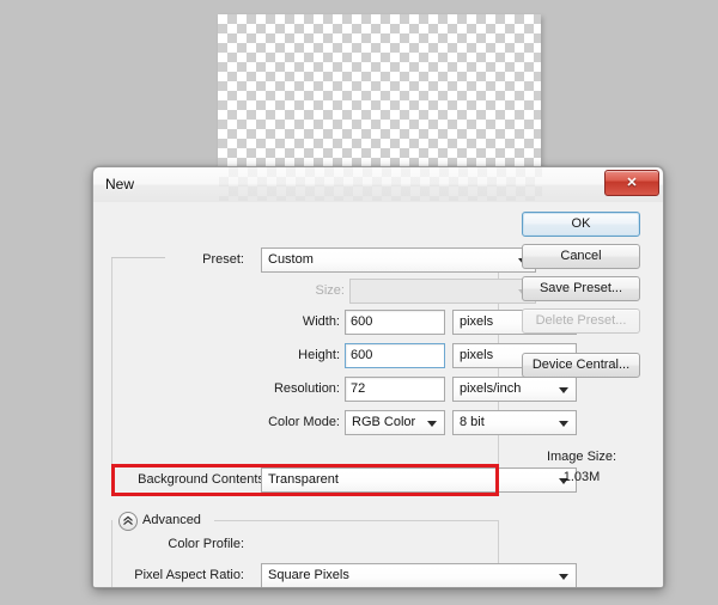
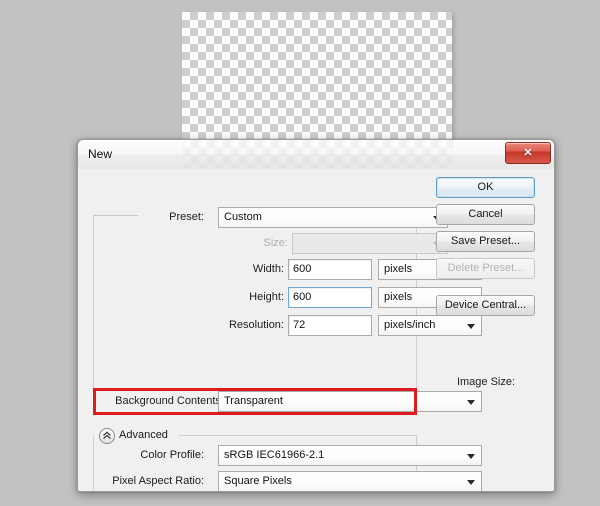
  New
  ✕
  Preset:
  Custom
  Size:
  Width:
  600
  pixels
  Height:
  600
  pixels
  Resolution:
  72
  pixels/inch
- Color Mode:
- RGB Color
- 8 bit
  Background Content
  Transparent
  Advanced
  Color Profile:
+ sRGB IEC61966-2.1
  Pixel Aspect Ratio:
  Square Pixels
  OK
  Cancel
  Save Preset...
  Delete Preset...
  Device Central...
  Image Size:
- 1.03M
